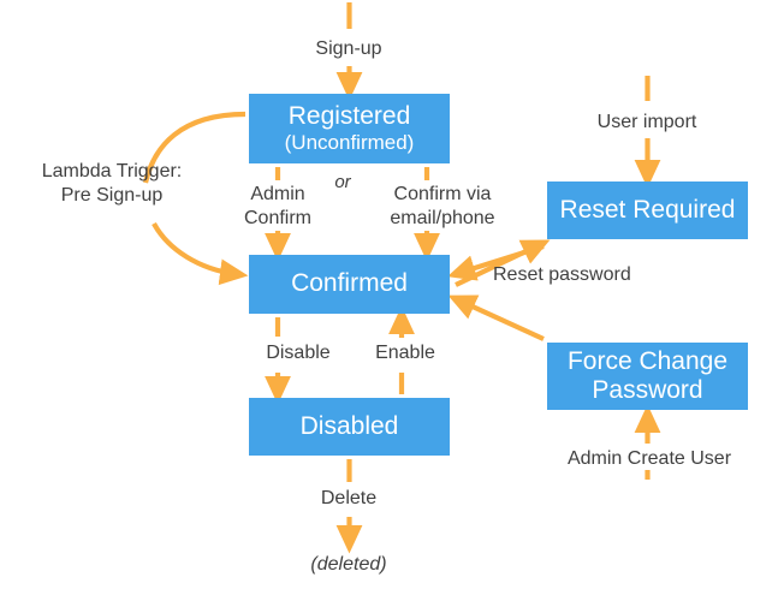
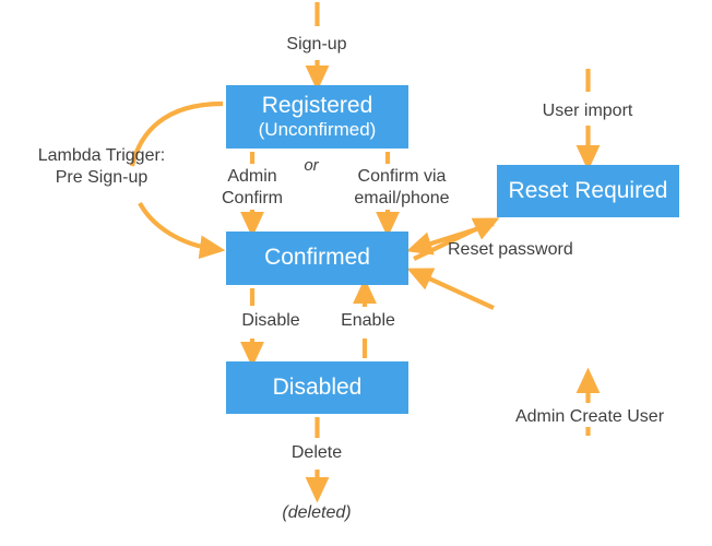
  Registered
  (Unconfirmed)
  Confirmed
  Disabled
  Reset Required
- Force Change
- Password
  Sign-up
  Admin
  Confirm
  or
  Confirm via
  email/phone
  Lambda Trigger:
  Pre Sign-up
  User import
  Reset password
  Admin Create User
  Disable
  Enable
  Delete
  (deleted)
